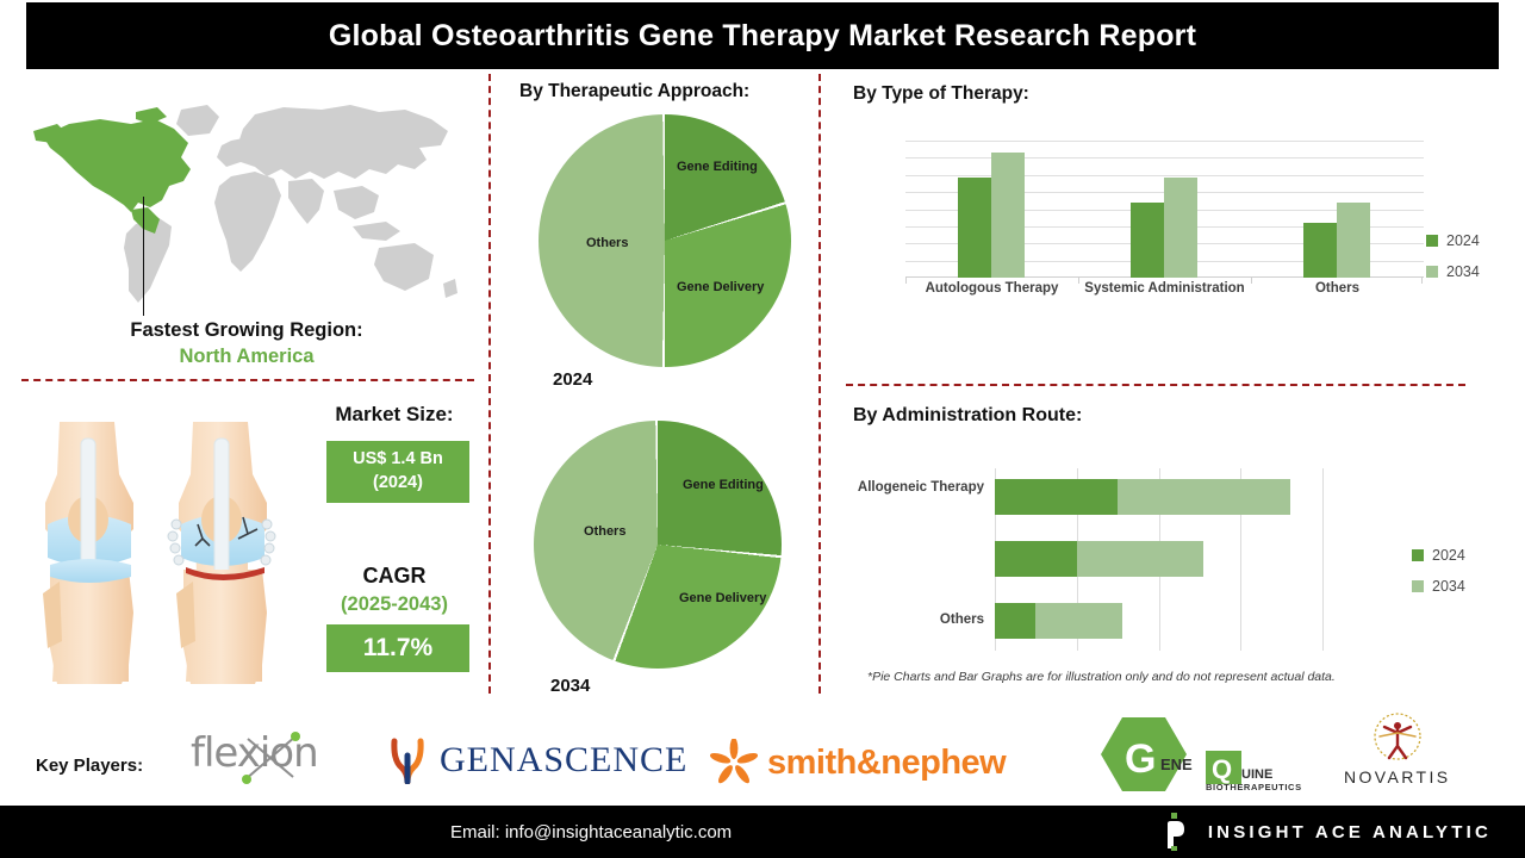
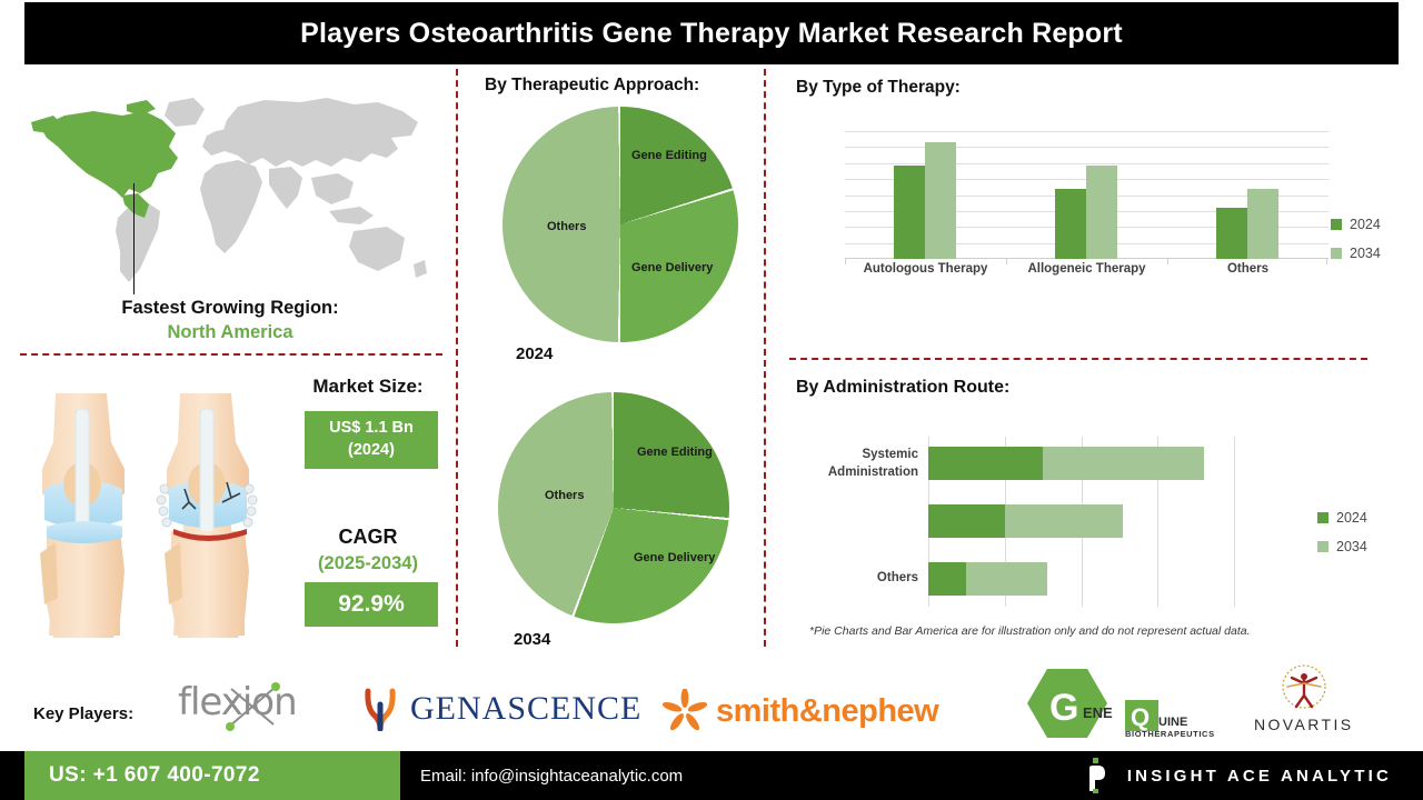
- Global Osteoarthritis Gene Therapy Market Research Report
+ Players Osteoarthritis Gene Therapy Market Research Report
  Fastest Growing Region:
  North America
  Market Size:
- US$ 1.4 Bn
+ US$ 1.1 Bn
  (2024)
  CAGR
- (2025-2043)
+ (2025-2034)
- 11.7%
+ 92.9%
  By Therapeutic Approach:
  Gene Editing
  Gene Delivery
  Others
  2024
  Gene Editing
  Gene Delivery
  Others
  2034
  By Type of Therapy:
  Autologous Therapy
- Systemic Administration
+ Allogeneic Therapy
  Others
  2024
  2034
  By Administration Route:
- Allogeneic Therapy
+ Systemic Administration
  Others
  2024
  2034
- *Pie Charts and Bar Graphs are for illustration only and do not represent actual data.
+ *Pie Charts and Bar America are for illustration only and do not represent actual data.
  Key Players:
  flexon
  GENASCENCE
  smith&nephew
  G
  ENE
  Q
  UINE
  BIOTHERAPEUTICS
  NOVARTIS
+ US: +1 607 400-7072
  Email: info@insightaceanalytic.com
  INSIGHT ACE ANALYTIC
